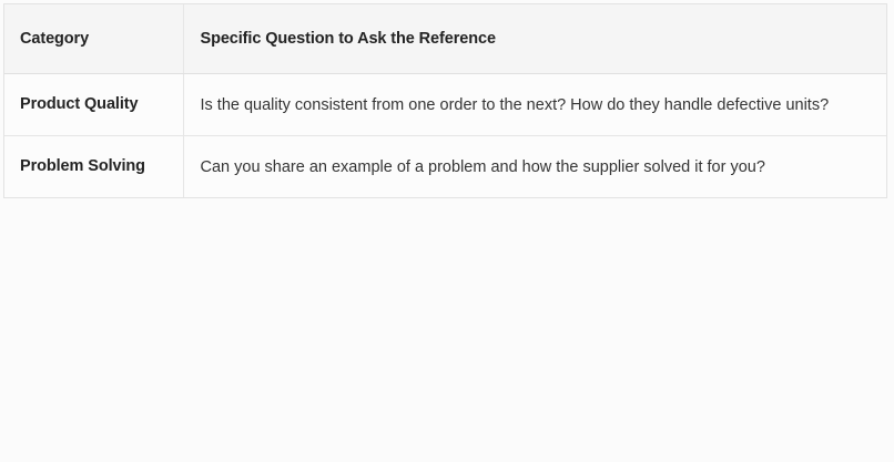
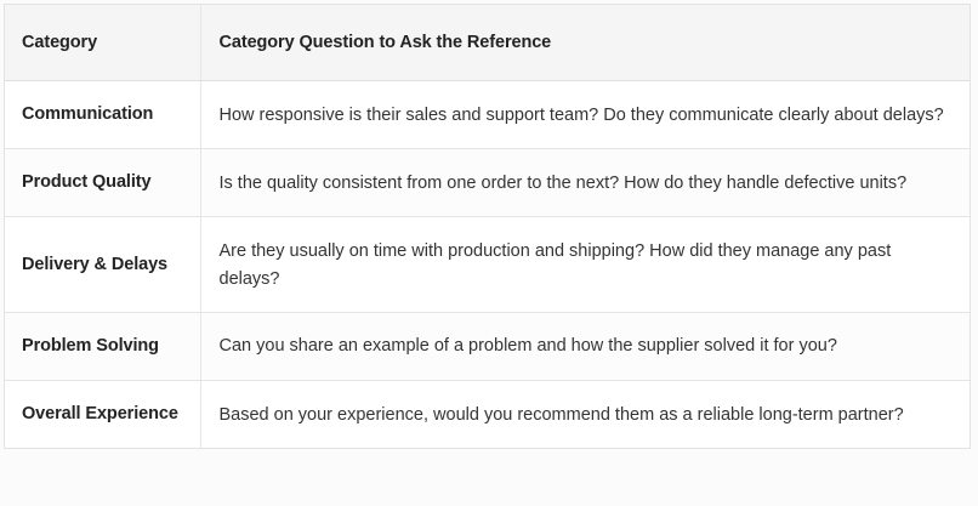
- Category	Specific Question to Ask the Reference
+ Category	Category Question to Ask the Reference
+ Communication	How responsive is their sales and support team? Do they communicate clearly about delays?
  Product Quality	Is the quality consistent from one order to the next? How do they handle defective units?
+ Delivery & Delays	Are they usually on time with production and shipping? How did they manage any past delays?
  Problem Solving	Can you share an example of a problem and how the supplier solved it for you?
+ Overall Experience	Based on your experience, would you recommend them as a reliable long-term partner?
